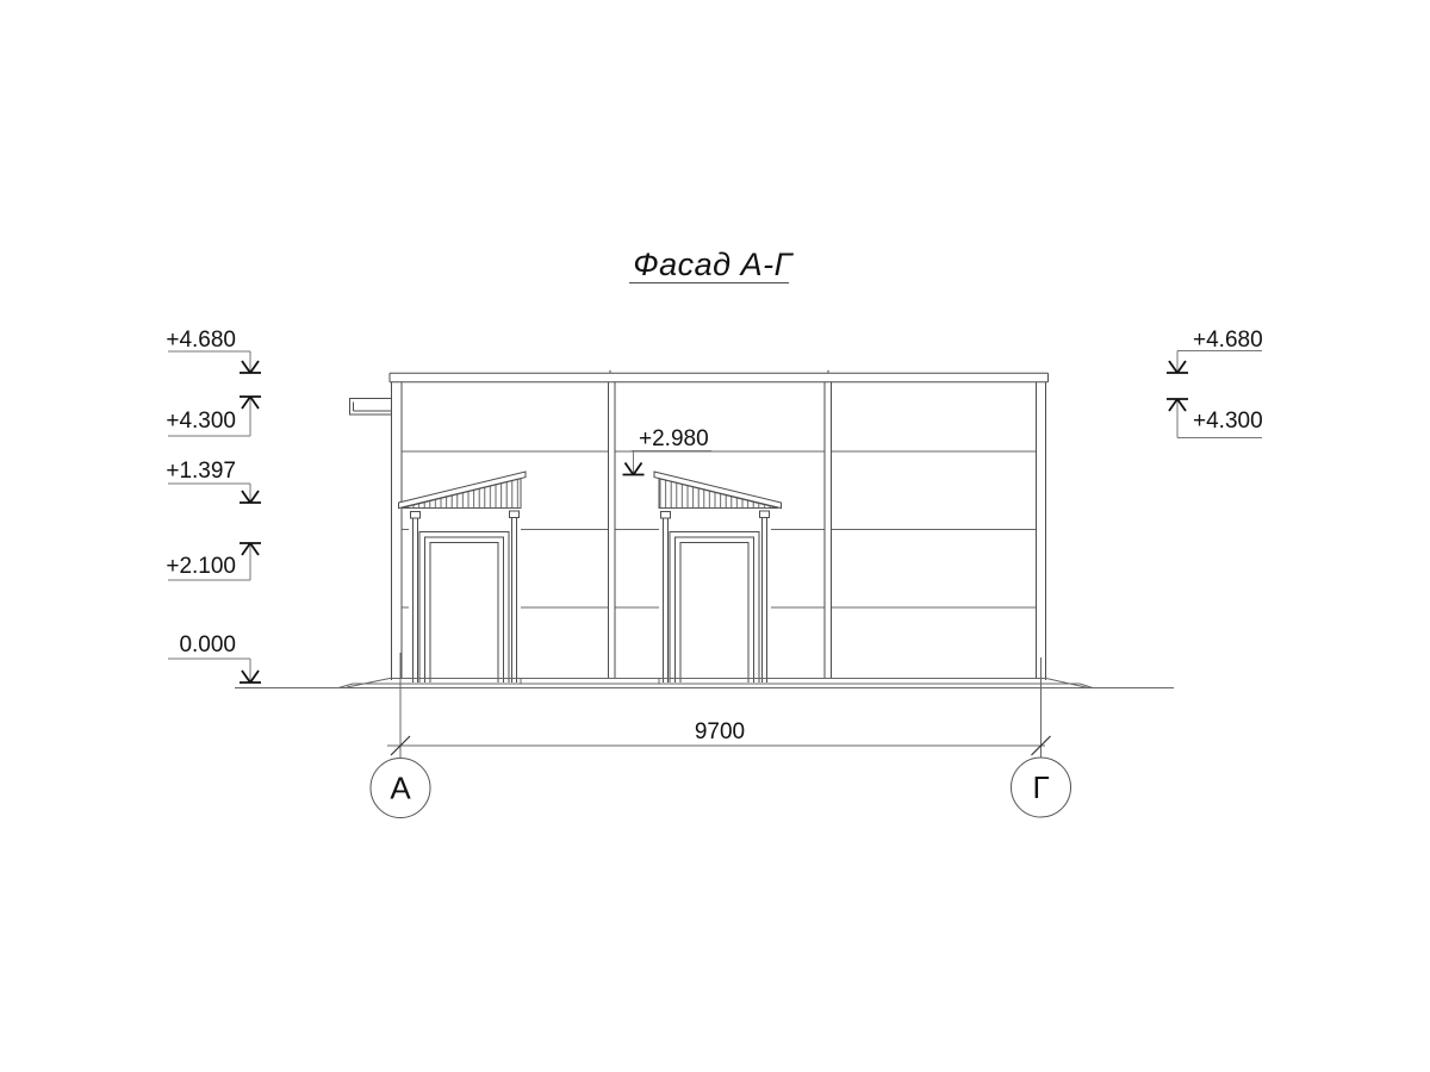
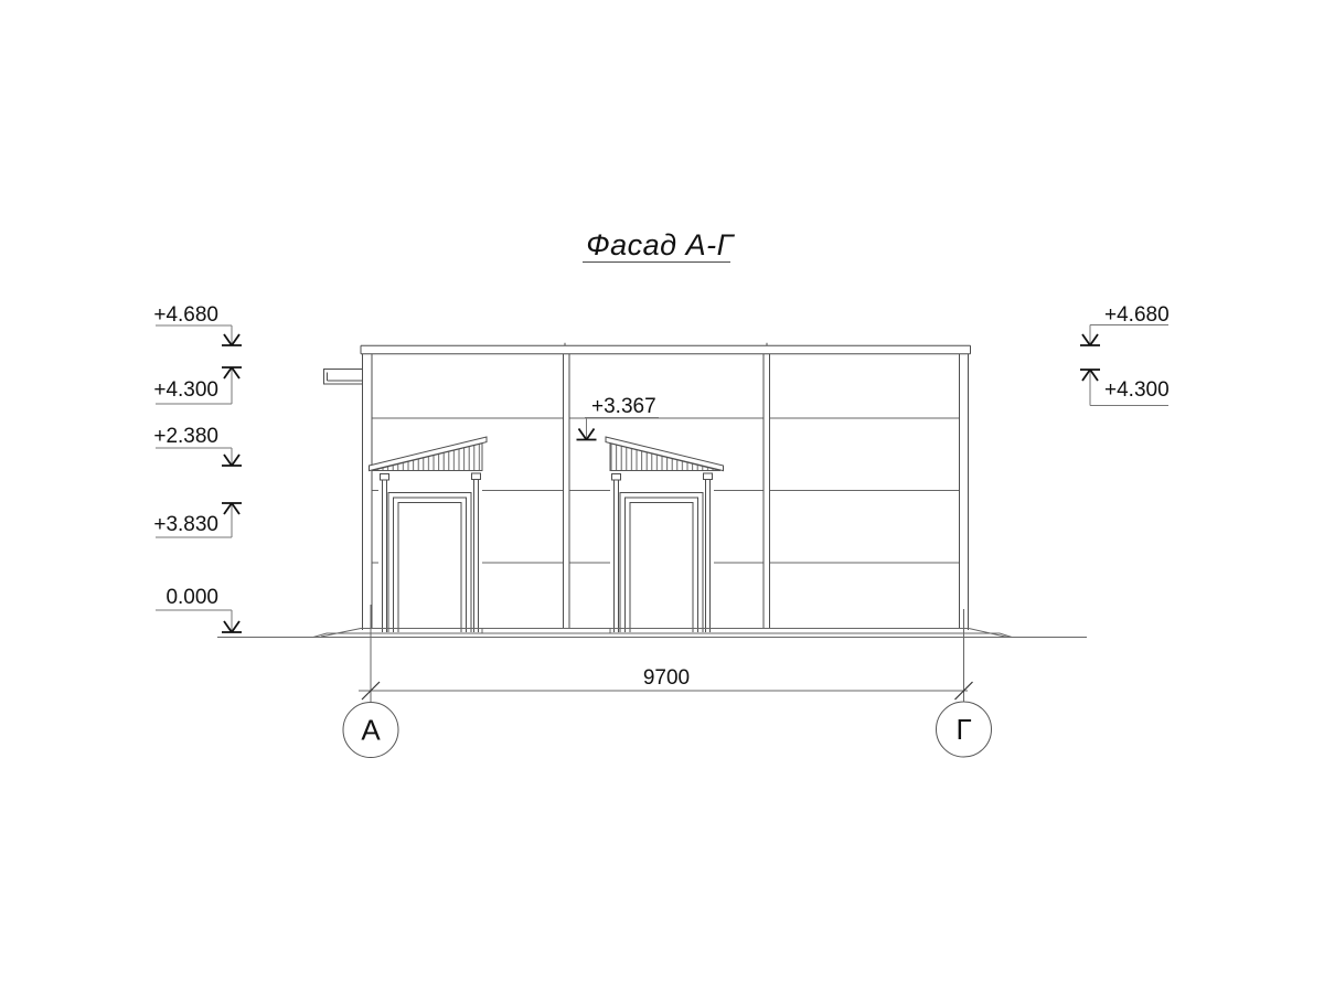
  Фасад А-Г
  +4.680
  +4.300
- +1.397
+ +2.380
- +2.100
+ +3.830
  0.000
  +4.680
  +4.300
- +2.980
+ +3.367
  9700
  А
  Г
